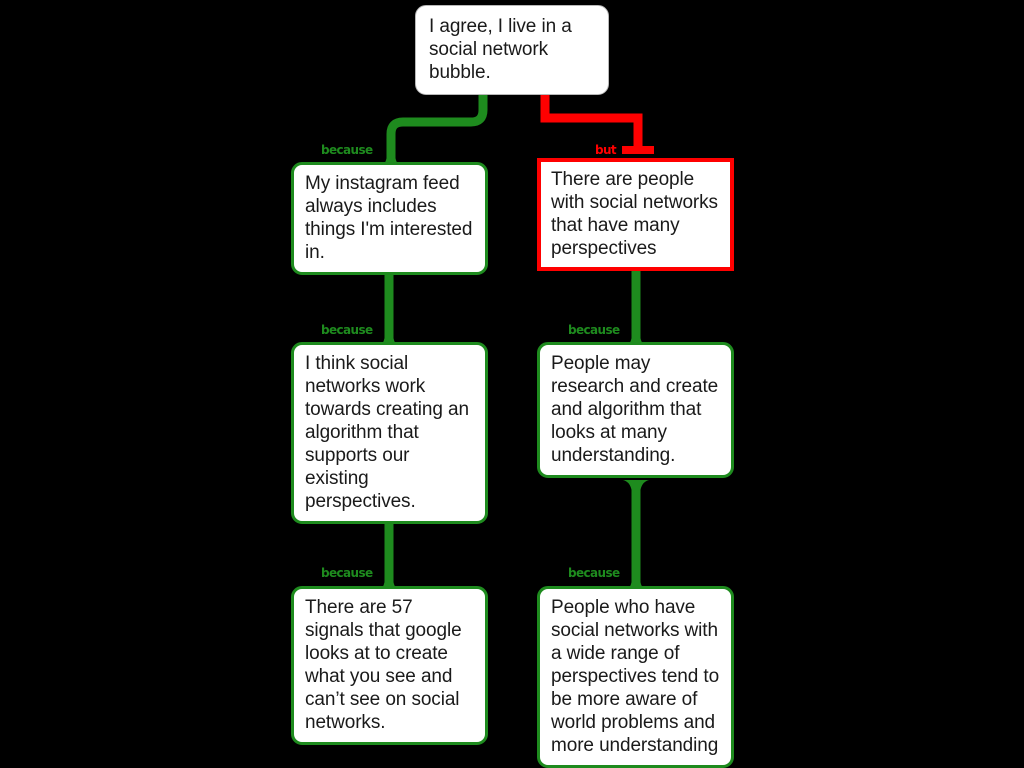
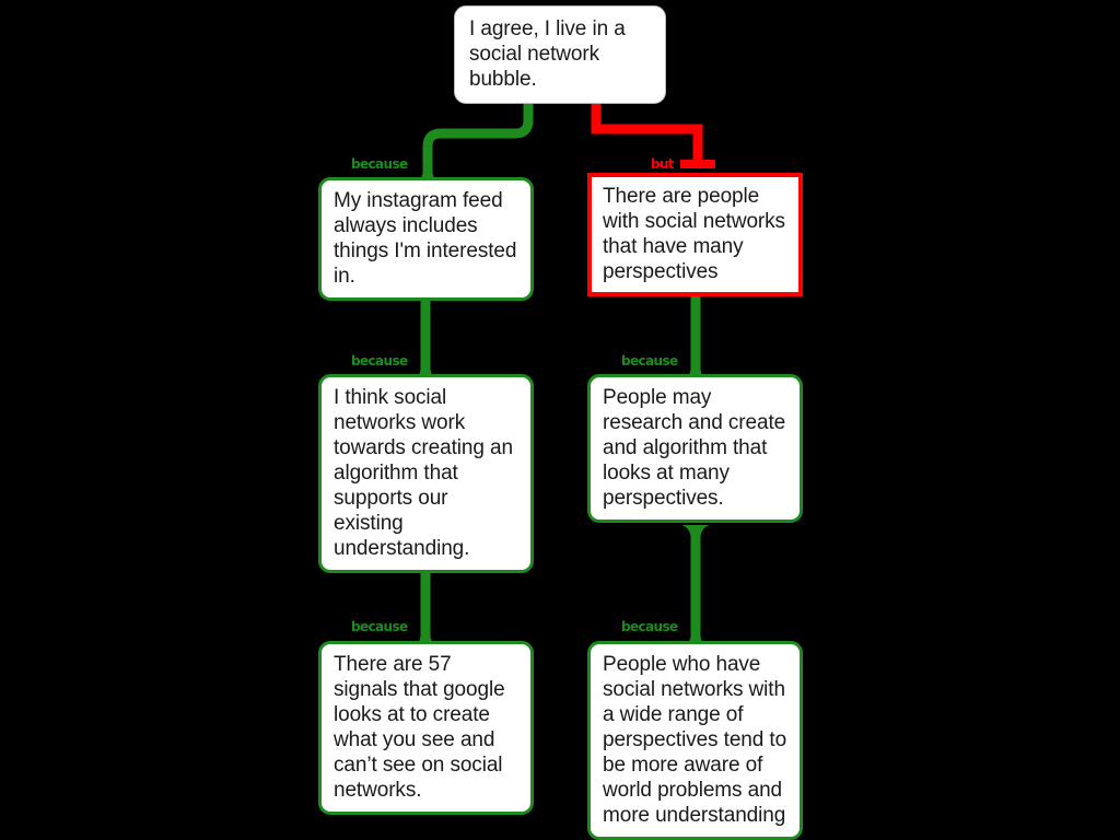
  because
  but
  because
  because
  because
  because
  I agree, I live in a social network bubble.
  My instagram feed always includes things I'm interested in.
- I think social networks work towards creating an algorithm that supports our existing perspectives.
+ I think social networks work towards creating an algorithm that supports our existing understanding.
  There are 57 signals that google looks at to create what you see and can’t see on social networks.
  There are people with social networks that have many perspectives
- People may research and create and algorithm that looks at many understanding.
+ People may research and create and algorithm that looks at many perspectives.
  People who have social networks with a wide range of perspectives tend to be more aware of world problems and more understanding
